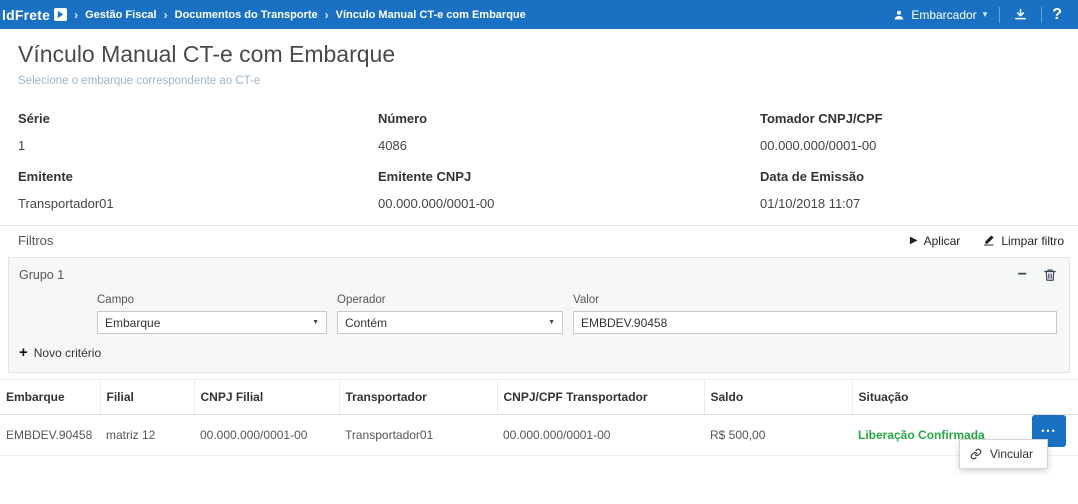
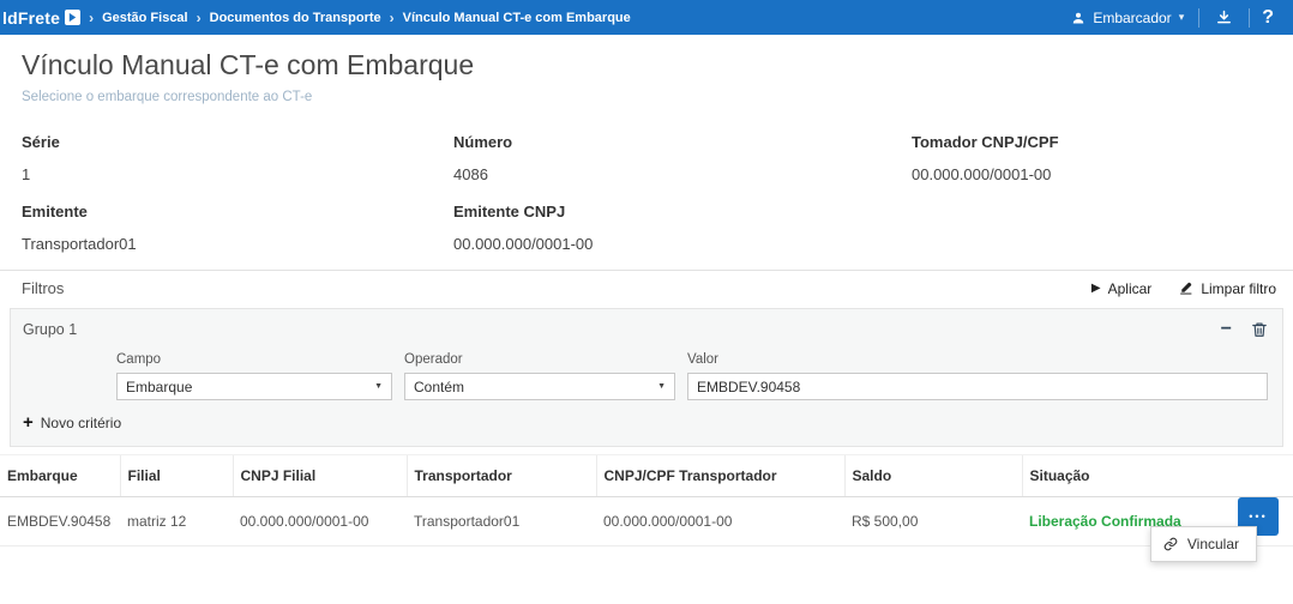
  ldFrete
  ›
  Gestão Fiscal
  ›
  Documentos do Transporte
  ›
  Vínculo Manual CT-e com Embarque
  Embarcador
  ▾
  ?
  Vínculo Manual CT-e com Embarque
  Selecione o embarque correspondente ao CT-e
  Série
  1
  Número
  4086
  Tomador CNPJ/CPF
  00.000.000/0001-00
  Emitente
  Transportador01
  Emitente CNPJ
  00.000.000/0001-00
- Data de Emissão
- 01/10/2018 11:07
  Filtros
  ▶
  Aplicar
  Limpar filtro
  Grupo 1
  −
  Campo
  Embarque
  Operador
  Contém
  Valor
  EMBDEV.90458
  +
  Novo critério
  Embarque	Filial	CNPJ Filial	Transportador	CNPJ/CPF Transportador	Saldo	Situação
  EMBDEV.90458	matriz 12	00.000.000/0001-00	Transportador01	00.000.000/0001-00	R$ 500,00	Liberação Confirmada
  •••
  Vincular
